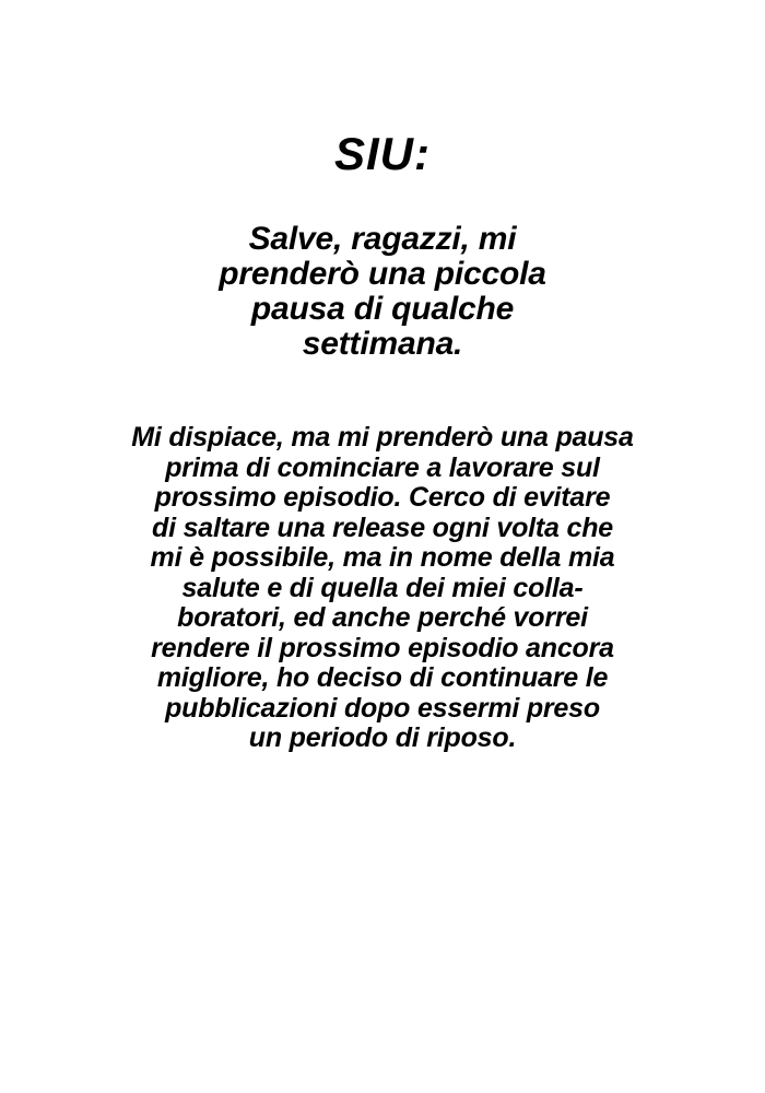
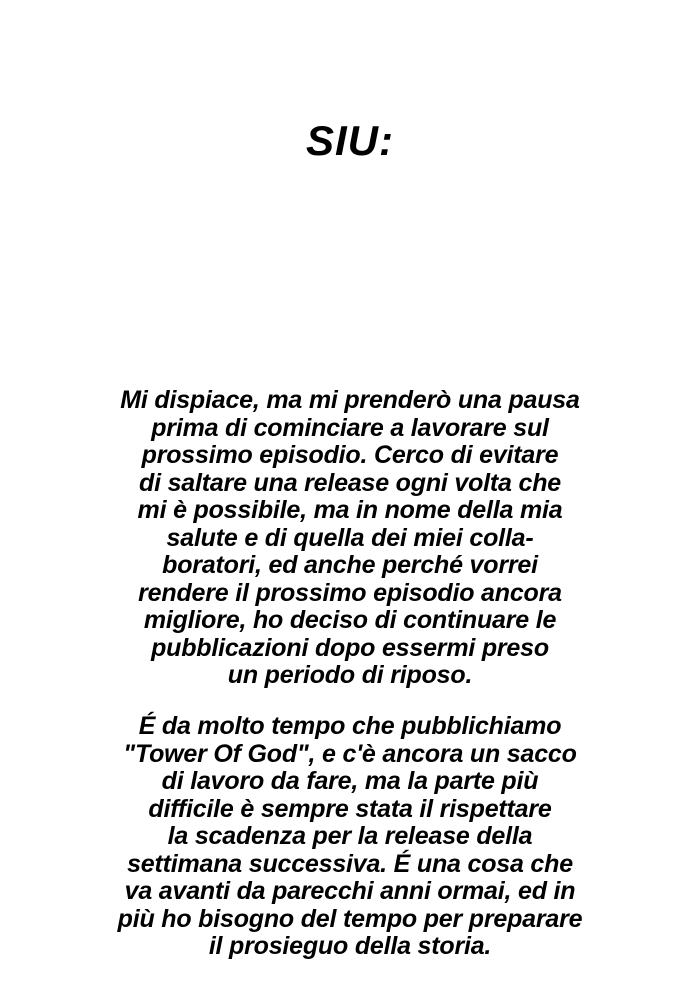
  SIU:
- Salve, ragazzi, mi
- prenderò una piccola
- pausa di qualche
- settimana.
  Mi dispiace, ma mi prenderò una pausa
  prima di cominciare a lavorare sul
  prossimo episodio. Cerco di evitare
  di saltare una release ogni volta che
  mi è possibile, ma in nome della mia
  salute e di quella dei miei colla-
  boratori, ed anche perché vorrei
  rendere il prossimo episodio ancora
  migliore, ho deciso di continuare le
  pubblicazioni dopo essermi preso
  un periodo di riposo.
+ É da molto tempo che pubblichiamo
+ "Tower Of God", e c'è ancora un sacco
+ di lavoro da fare, ma la parte più
+ difficile è sempre stata il rispettare
+ la scadenza per la release della
+ settimana successiva. É una cosa che
+ va avanti da parecchi anni ormai, ed in
+ più ho bisogno del tempo per preparare
+ il prosieguo della storia.
